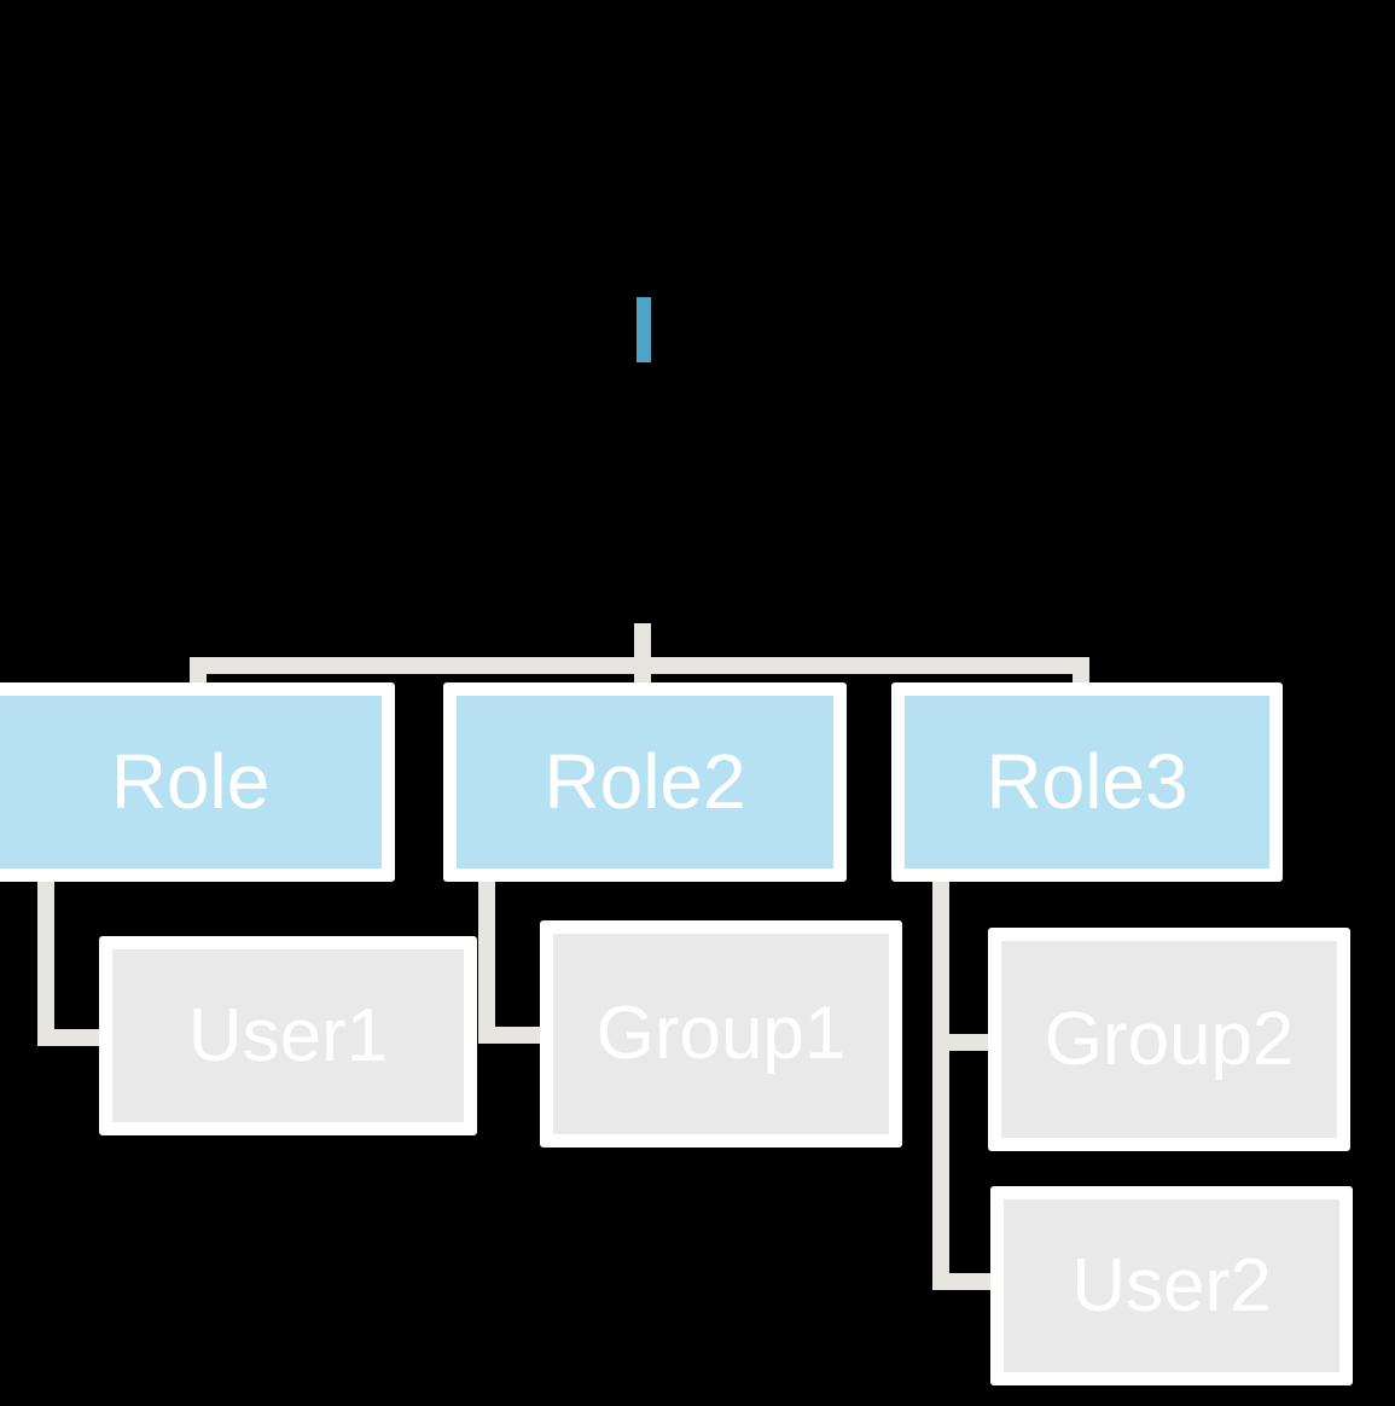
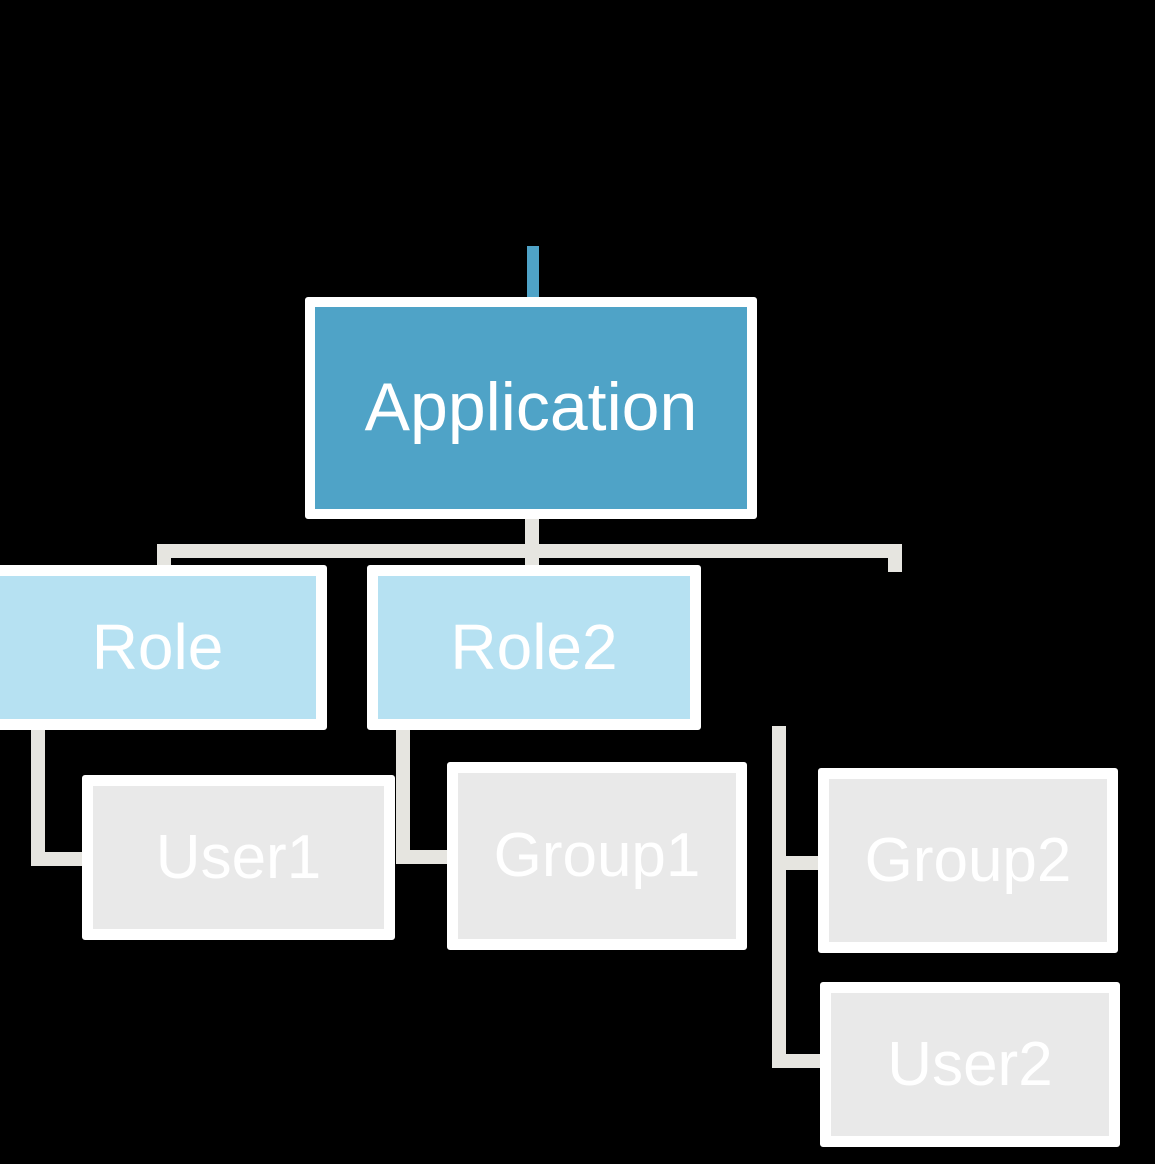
+ Application
  Role
  Role2
- Role3
